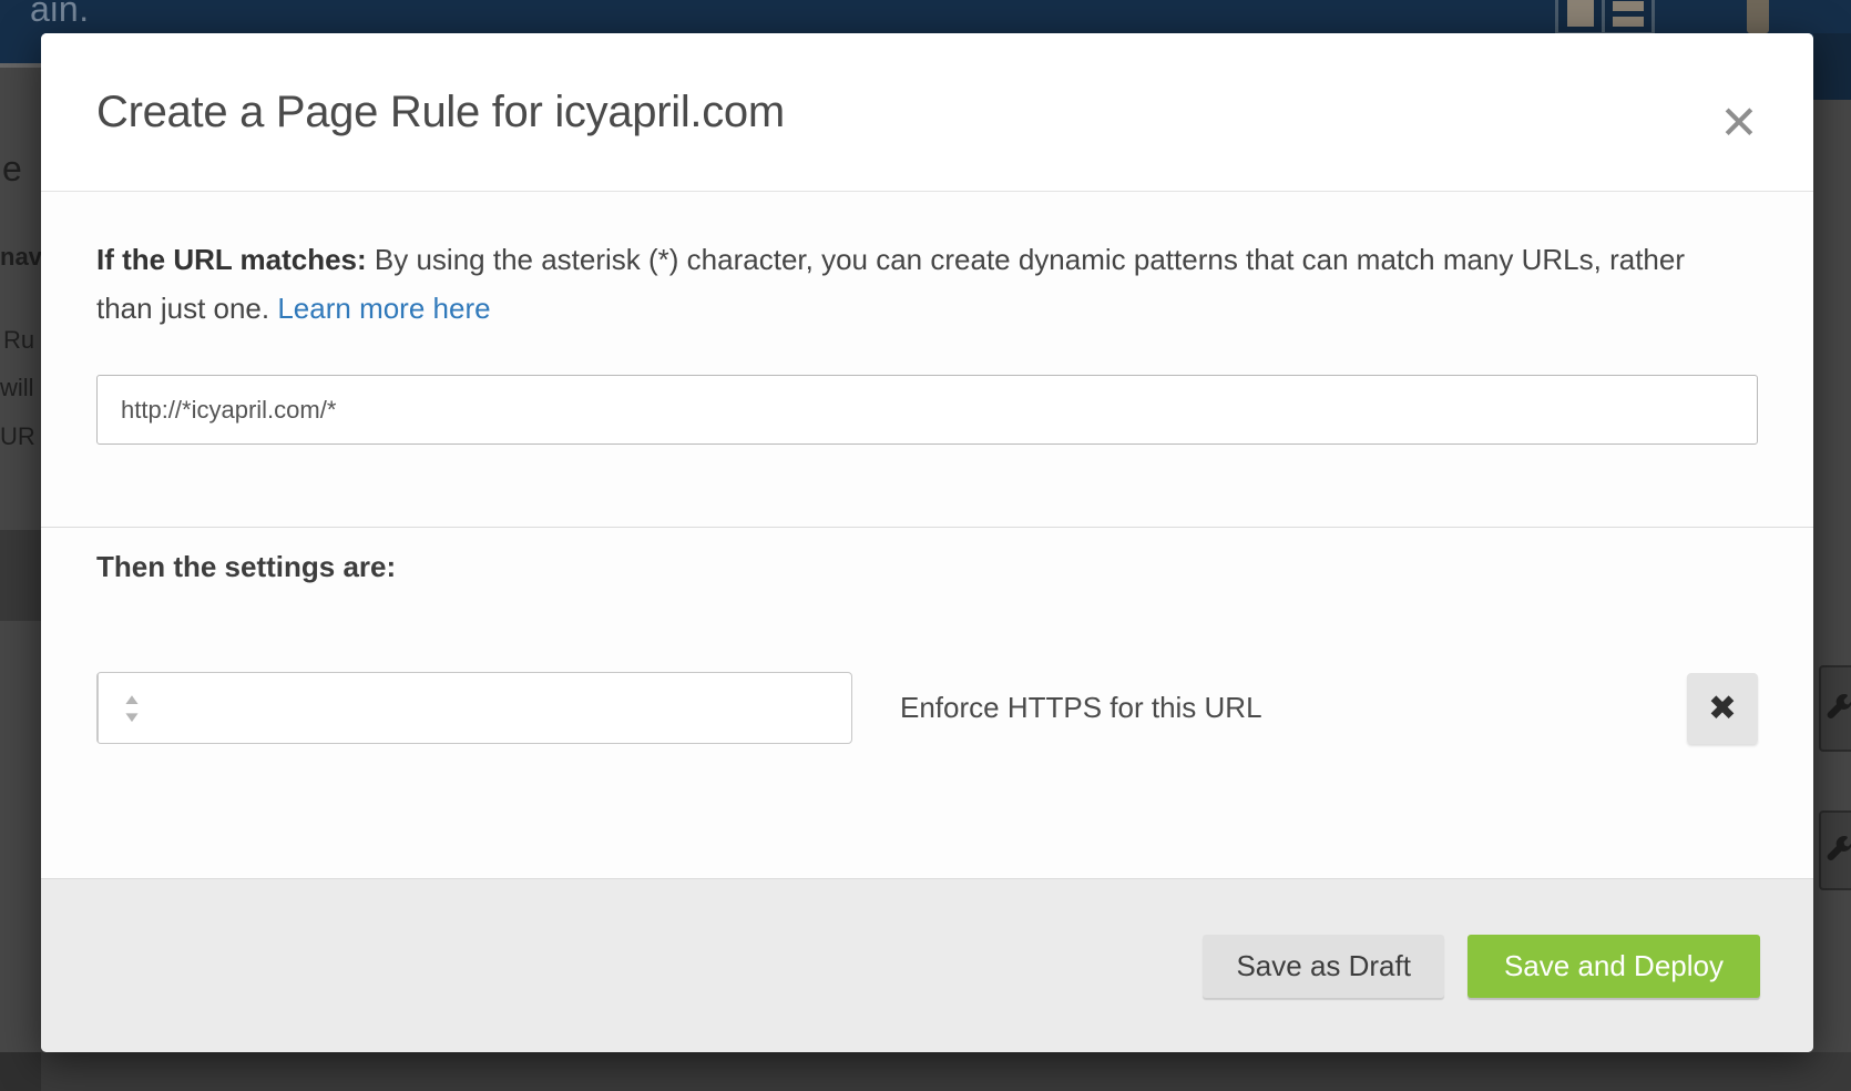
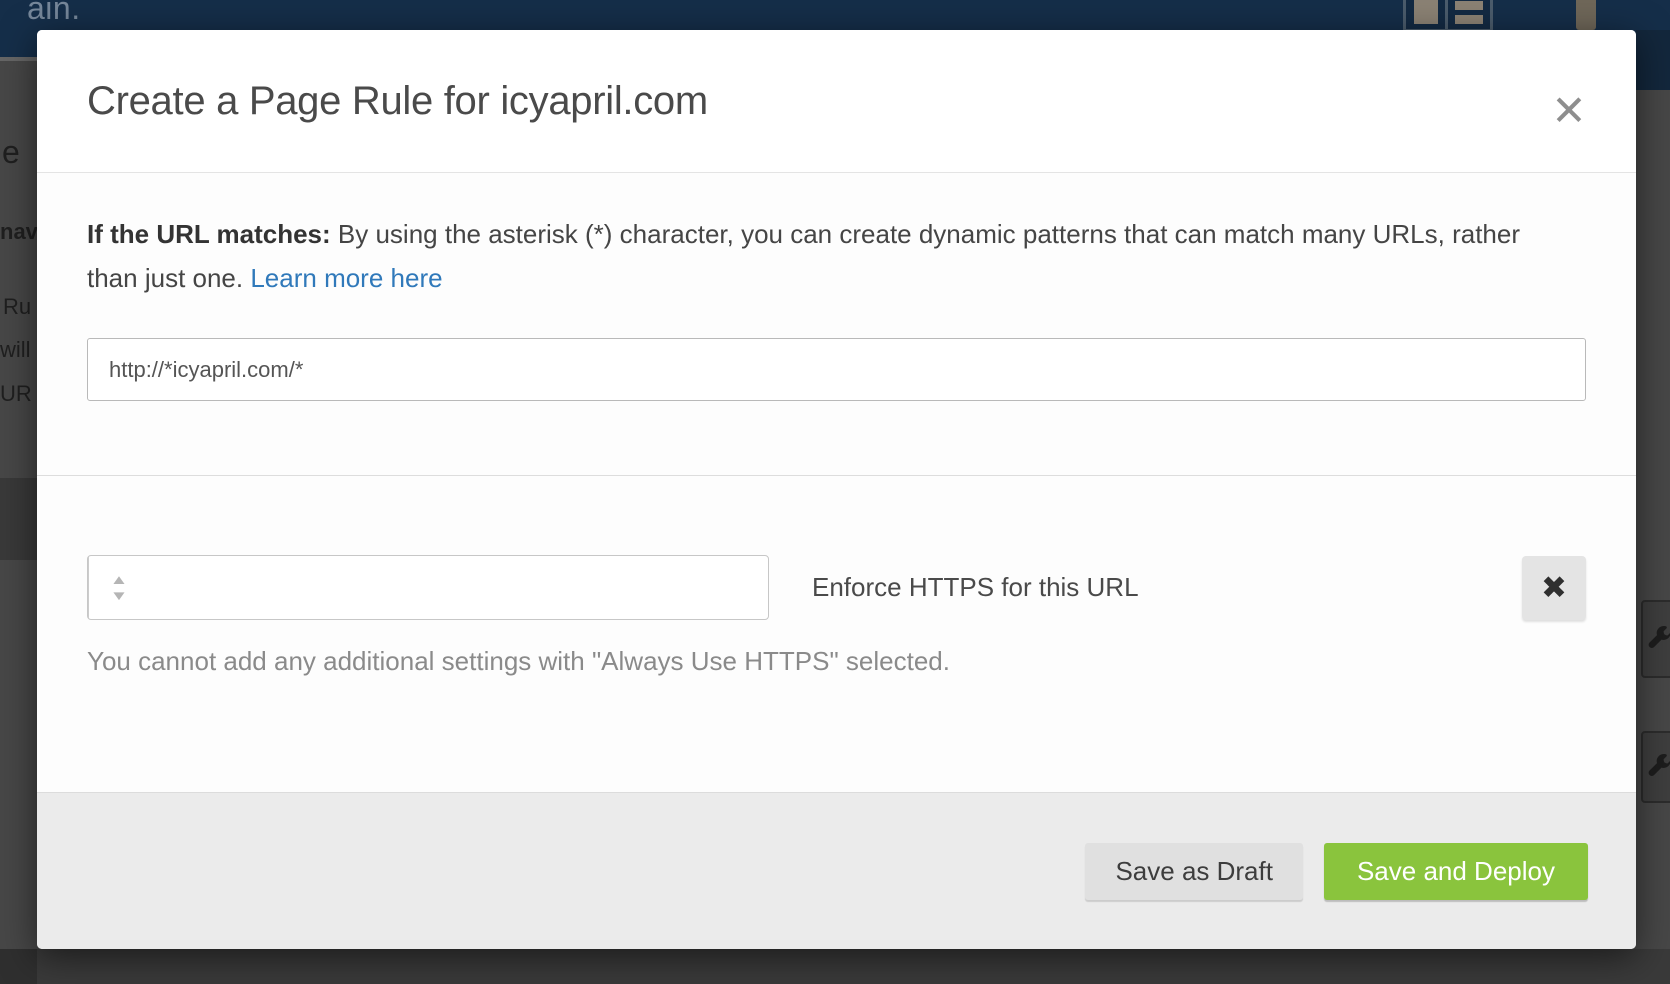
  ain.
  e
  nav
  Ru
  will
  UR
  Create a Page Rule for icyapril.com
  ✕
  If the URL matches: By using the asterisk (*) character, you can create dynamic patterns that can match many URLs, rather than just one. Learn more here
  http://*icyapril.com/*
- Then the settings are:
  ▲
  ▼
  Enforce HTTPS for this URL
  ✖
+ You cannot add any additional settings with "Always Use HTTPS" selected.
  Save as Draft
  Save and Deploy
